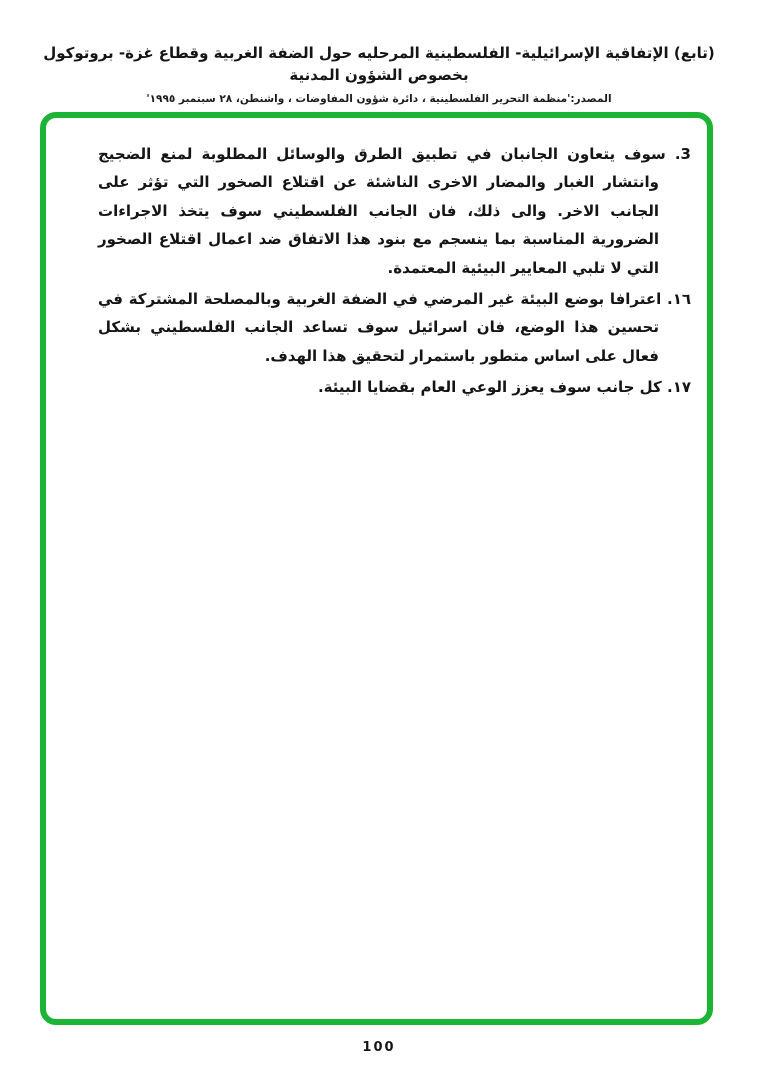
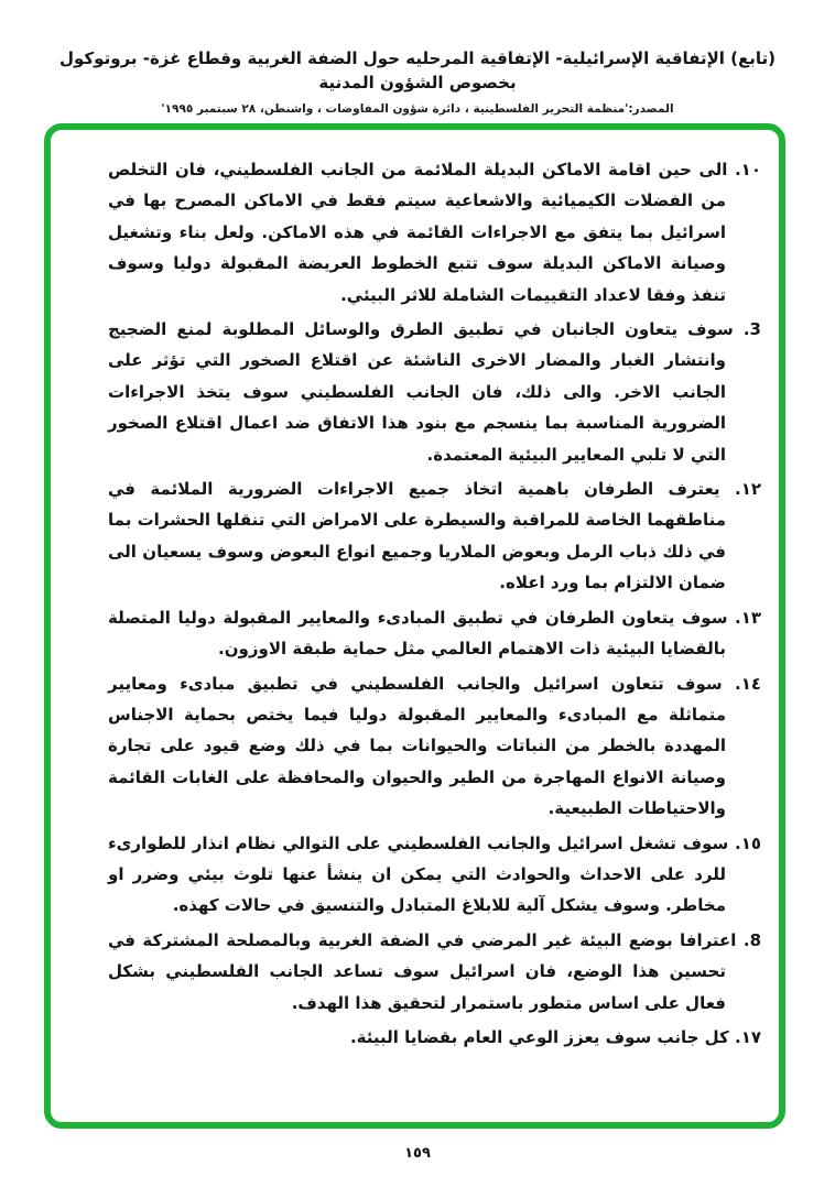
- (تابع) الإتفاقية الإسرائيلية- الفلسطينية المرحليه حول الضفة الغربية وقطاع غزة- بروتوكول بخصوص الشؤون المدنية
+ (تابع) الإتفاقية الإسرائيلية- الإتفاقية المرحليه حول الضفة الغربية وقطاع غزة- بروتوكول بخصوص الشؤون المدنية
  المصدر:'منظمة التحرير الفلسطينية ، دائرة شؤون المفاوضات ، واشنطن، ٢٨ سبتمبر ١٩٩٥'
+ ١٠. الى حين اقامة الاماكن البديلة الملائمة من الجانب الفلسطيني، فان التخلص من الفضلات الكيميائية والاشعاعية سيتم فقط في الاماكن المصرح بها في اسرائيل بما يتفق مع الاجراءات القائمة في هذه الاماكن. ولعل بناء وتشغيل وصيانة الاماكن البديلة سوف تتبع الخطوط العريضة المقبولة دوليا وسوف تنفذ وفقا لاعداد التقييمات الشاملة للاثر البيئي.
  3. سوف يتعاون الجانبان في تطبيق الطرق والوسائل المطلوبة لمنع الضجيج وانتشار الغبار والمضار الاخرى الناشئة عن اقتلاع الصخور التي تؤثر على الجانب الاخر. والى ذلك، فان الجانب الفلسطيني سوف يتخذ الاجراءات الضرورية المناسبة بما ينسجم مع بنود هذا الاتفاق ضد اعمال اقتلاع الصخور التي لا تلبي المعايير البيئية المعتمدة.
+ ١٢. يعترف الطرفان باهمية اتخاذ جميع الاجراءات الضرورية الملائمة في مناطقهما الخاصة للمراقبة والسيطرة على الامراض التي تنقلها الحشرات بما في ذلك ذباب الرمل وبعوض الملاريا وجميع انواع البعوض وسوف يسعيان الى ضمان الالتزام بما ورد اعلاه.
+ ١٣. سوف يتعاون الطرفان في تطبيق المبادىء والمعايير المقبولة دوليا المتصلة بالقضايا البيئية ذات الاهتمام العالمي مثل حماية طبقة الاوزون.
+ ١٤. سوف تتعاون اسرائيل والجانب الفلسطيني في تطبيق مبادىء ومعايير متماثلة مع المبادىء والمعايير المقبولة دوليا فيما يختص بحماية الاجناس المهددة بالخطر من النباتات والحيوانات بما في ذلك وضع قيود على تجارة وصيانة الانواع المهاجرة من الطير والحيوان والمحافظة على الغابات القائمة والاحتياطات الطبيعية.
+ ١٥. سوف تشغل اسرائيل والجانب الفلسطيني على التوالي نظام انذار للطوارىء للرد على الاحداث والحوادث التي يمكن ان ينشأ عنها تلوث بيئي وضرر او مخاطر. وسوف يشكل آلية للابلاغ المتبادل والتنسيق في حالات كهذه.
- ١٦. اعترافا بوضع البيئة غير المرضي في الضفة الغربية وبالمصلحة المشتركة في تحسين هذا الوضع، فان اسرائيل سوف تساعد الجانب الفلسطيني بشكل فعال على اساس متطور باستمرار لتحقيق هذا الهدف.
+ 8. اعترافا بوضع البيئة غير المرضي في الضفة الغربية وبالمصلحة المشتركة في تحسين هذا الوضع، فان اسرائيل سوف تساعد الجانب الفلسطيني بشكل فعال على اساس متطور باستمرار لتحقيق هذا الهدف.
  ١٧. كل جانب سوف يعزز الوعي العام بقضايا البيئة.
- 100
+ ١٥٩
